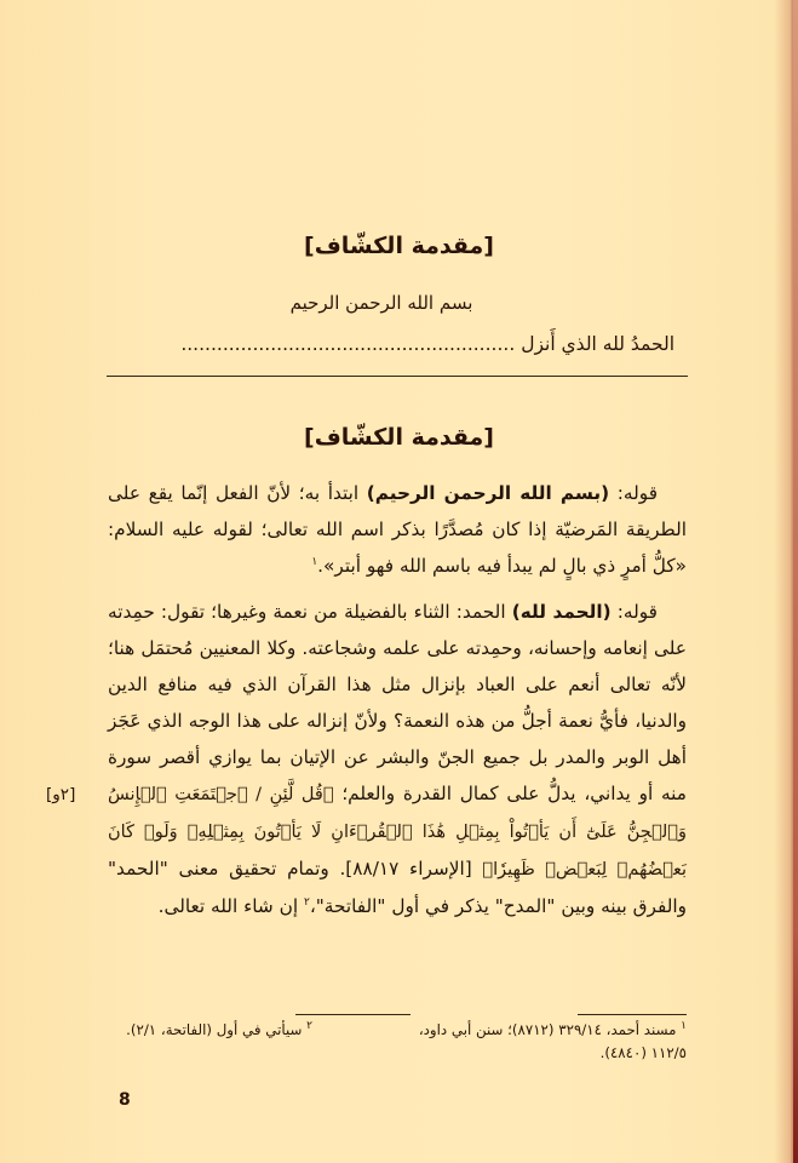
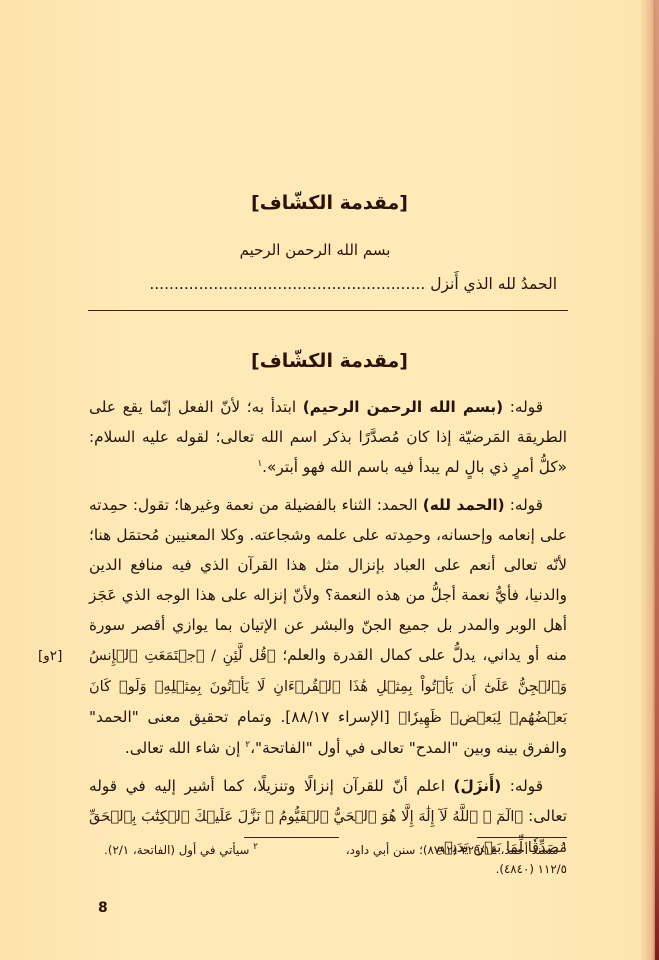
  [مقدمة الكشّاف]
  بسم الله الرحمن الرحيم
  الحمدُ لله الذي أَنزل ........................................................
  [مقدمة الكشّاف]
  [٢و]
  قوله: (بسم الله الرحمن الرحيم) ابتدأ به؛ لأنّ الفعل إنّما يقع على الطريقة المَرضيّة إذا كان مُصدَّرًا بذكر اسم الله تعالى؛ لقوله عليه السلام: «كلُّ أمرٍ ذي بالٍ لم يبدأ فيه باسم الله فهو أبتر».١
- قوله: (الحمد لله) الحمد: الثناء بالفضيلة من نعمة وغيرها؛ تقول: حمِدته على إنعامه وإحسانه، وحمِدته على علمه وشجاعته. وكلا المعنيين مُحتمَل هنا؛ لأنّه تعالى أنعم على العباد بإنزال مثل هذا القرآن الذي فيه منافع الدين والدنيا، فأيُّ نعمة أجلُّ من هذه النعمة؟ ولأنّ إنزاله على هذا الوجه الذي عَجَز أهل الوبر والمدر بل جميع الجنّ والبشر عن الإتيان بما يوازي أقصر سورة منه أو يداني، يدلُّ على كمال القدرة والعلم؛ ﴿قُل لَّئِنِ / ٱجۡتَمَعَتِ ٱلۡإِنسُ وَٱلۡجِنُّ عَلَىٰٓ أَن يَأۡتُواْ بِمِثۡلِ هَٰذَا ٱلۡقُرۡءَانِ لَا يَأۡتُونَ بِمِثۡلِهِۦ وَلَوۡ كَانَ بَعۡضُهُمۡ لِبَعۡضٖ ظَهِيرٗا﴾ [الإسراء ٨٨/١٧]. وتمام تحقيق معنى "الحمد" والفرق بينه وبين "المدح" يذكر في أول "الفاتحة"،٢ إن شاء الله تعالى.
+ قوله: (الحمد لله) الحمد: الثناء بالفضيلة من نعمة وغيرها؛ تقول: حمِدته على إنعامه وإحسانه، وحمِدته على علمه وشجاعته. وكلا المعنيين مُحتمَل هنا؛ لأنّه تعالى أنعم على العباد بإنزال مثل هذا القرآن الذي فيه منافع الدين والدنيا، فأيُّ نعمة أجلُّ من هذه النعمة؟ ولأنّ إنزاله على هذا الوجه الذي عَجَز أهل الوبر والمدر بل جميع الجنّ والبشر عن الإتيان بما يوازي أقصر سورة منه أو يداني، يدلُّ على كمال القدرة والعلم؛ ﴿قُل لَّئِنِ / ٱجۡتَمَعَتِ ٱلۡإِنسُ وَٱلۡجِنُّ عَلَىٰٓ أَن يَأۡتُواْ بِمِثۡلِ هَٰذَا ٱلۡقُرۡءَانِ لَا يَأۡتُونَ بِمِثۡلِهِۦ وَلَوۡ كَانَ بَعۡضُهُمۡ لِبَعۡضٖ ظَهِيرٗا﴾ [الإسراء ٨٨/١٧]. وتمام تحقيق معنى "الحمد" والفرق بينه وبين "المدح" تعالى في أول "الفاتحة"،٢ إن شاء الله تعالى.
+ قوله: (أَنزَلَ) اعلم أنّ للقرآن إنزالًا وتنزيلًا، كما أشير إليه في قوله تعالى: ﴿الٓمٓ ۞ ٱللَّهُ لَآ إِلَٰهَ إِلَّا هُوَ ٱلۡحَيُّ ٱلۡقَيُّومُ ۞ نَزَّلَ عَلَيۡكَ ٱلۡكِتَٰبَ بِٱلۡحَقِّ مُصَدِّقٗا لِّمَا بَيۡنَ يَدَيۡهِ
  ١ مسند أحمد، ٣٢٩/١٤ (٨٧١٢)؛ سنن أبي داود، ١١٢/٥ (٤٨٤٠).
  ٢ سيأتي في أول (الفاتحة، ٢/١).
  8
